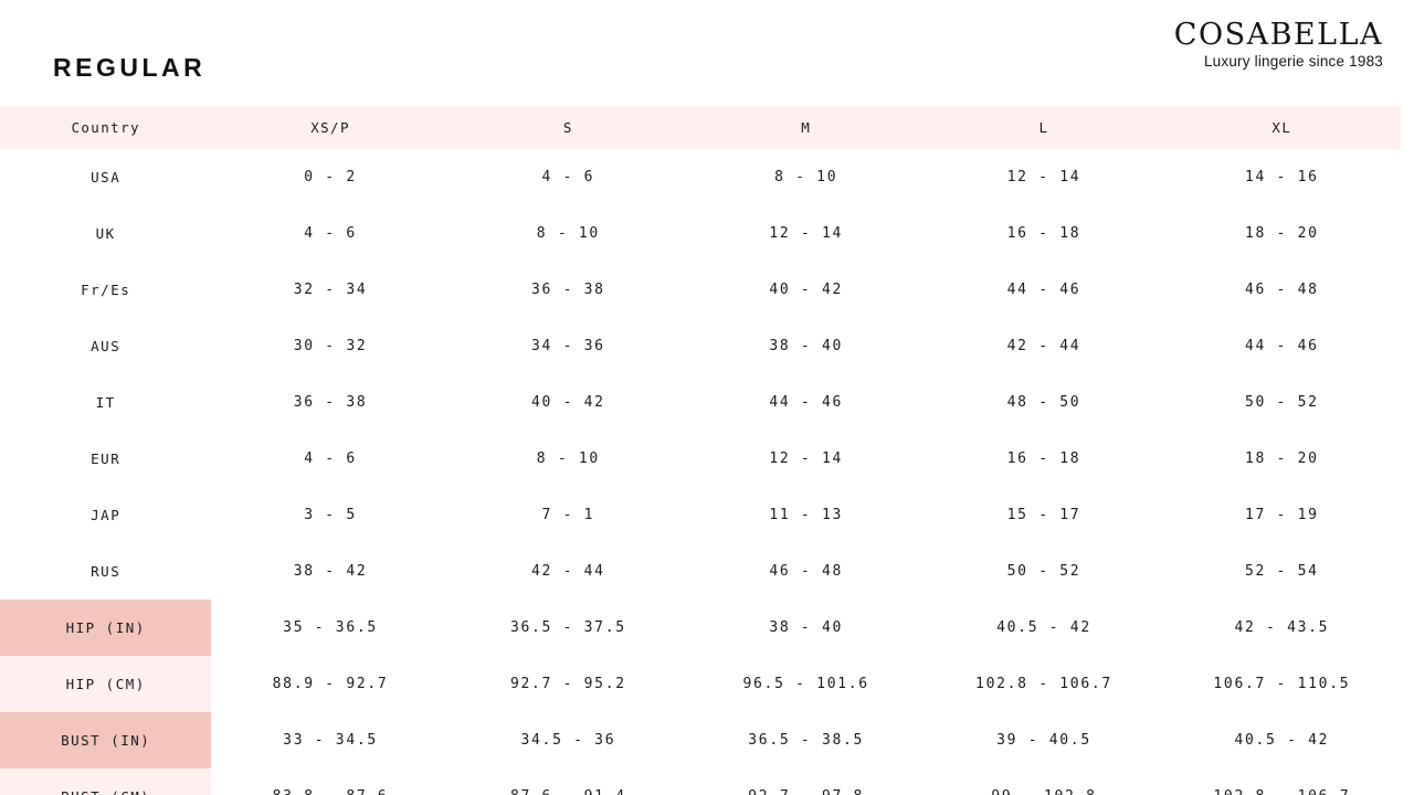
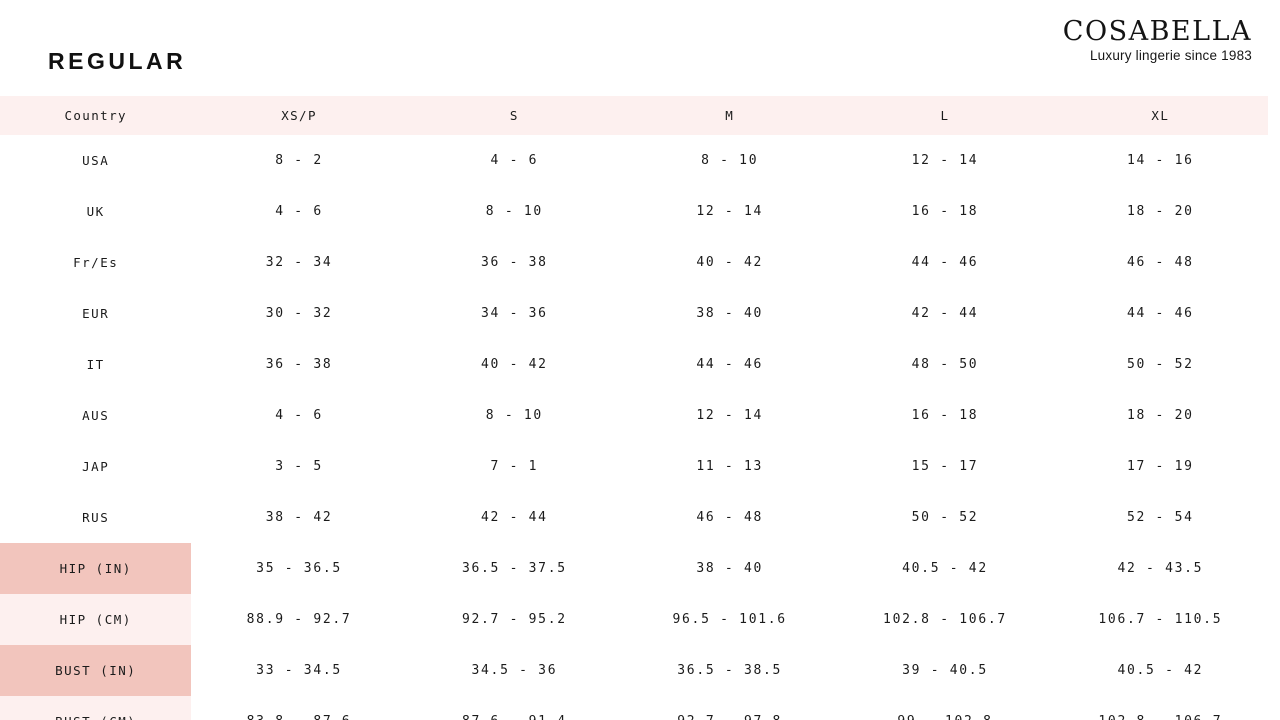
  COSABELLA
  Luxury lingerie since 1983
  REGULAR
  Country	XS/P	S	M	L	XL
- USA	0 - 2	4 - 6	8 - 10	12 - 14	14 - 16
+ USA	8 - 2	4 - 6	8 - 10	12 - 14	14 - 16
  UK	4 - 6	8 - 10	12 - 14	16 - 18	18 - 20
  Fr/Es	32 - 34	36 - 38	40 - 42	44 - 46	46 - 48
- AUS	30 - 32	34 - 36	38 - 40	42 - 44	44 - 46
+ EUR	30 - 32	34 - 36	38 - 40	42 - 44	44 - 46
  IT	36 - 38	40 - 42	44 - 46	48 - 50	50 - 52
- EUR	4 - 6	8 - 10	12 - 14	16 - 18	18 - 20
+ AUS	4 - 6	8 - 10	12 - 14	16 - 18	18 - 20
  JAP	3 - 5	7 - 1	11 - 13	15 - 17	17 - 19
  RUS	38 - 42	42 - 44	46 - 48	50 - 52	52 - 54
  HIP (IN)	35 - 36.5	36.5 - 37.5	38 - 40	40.5 - 42	42 - 43.5
  HIP (CM)	88.9 - 92.7	92.7 - 95.2	96.5 - 101.6	102.8 - 106.7	106.7 - 110.5
  BUST (IN)	33 - 34.5	34.5 - 36	36.5 - 38.5	39 - 40.5	40.5 - 42
